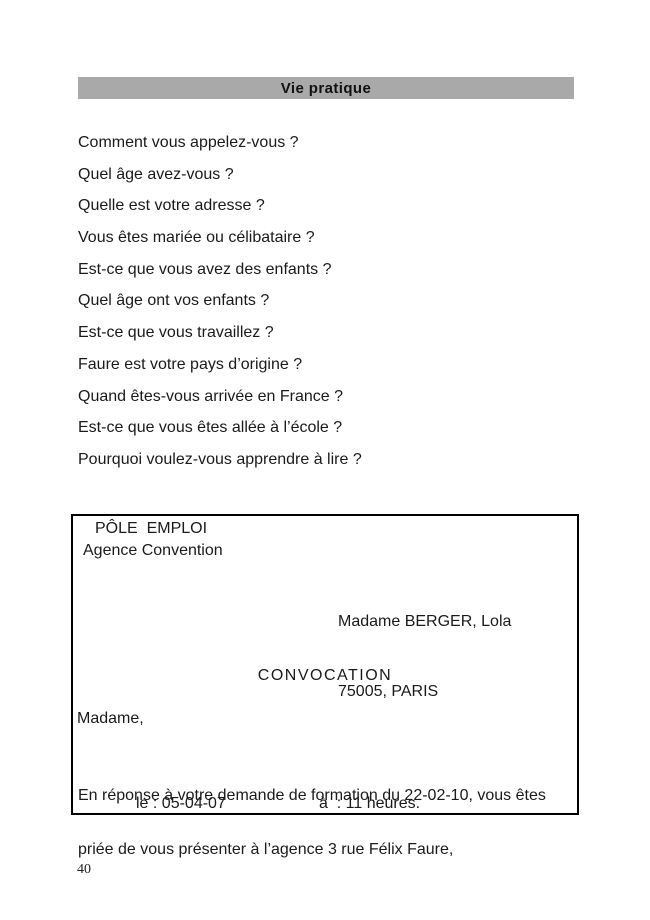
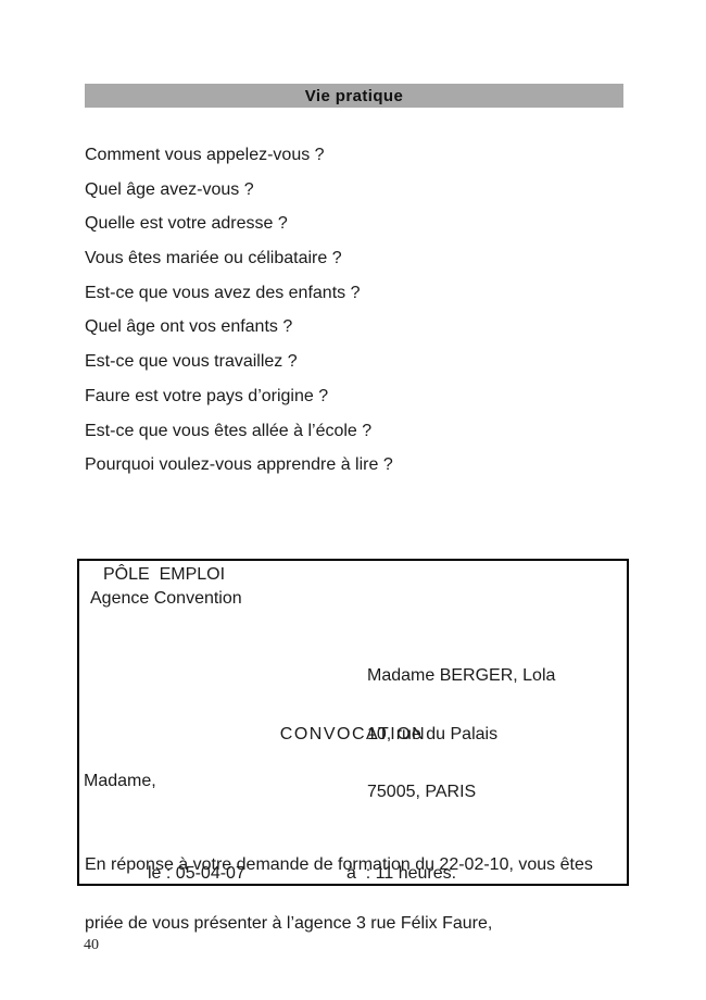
  Vie pratique
  Comment vous appelez-vous ?
  Quel âge avez-vous ?
  Quelle est votre adresse ?
  Vous êtes mariée ou célibataire ?
  Est-ce que vous avez des enfants ?
  Quel âge ont vos enfants ?
  Est-ce que vous travaillez ?
  Faure est votre pays d’origine ?
- Quand êtes-vous arrivée en France ?
  Est-ce que vous êtes allée à l’école ?
  Pourquoi voulez-vous apprendre à lire ?
  PÔLE EMPLOI
  Agence Convention
  Madame BERGER, Lola
+ 10, rue du Palais
  75005, PARIS
  CONVOCATION
  Madame,
  En réponse à votre demande de formation du 22-02-10, vous êtes
  priée de vous présenter à l’agence 3 rue Félix Faure,
  le : 05-04-07
  à : 11 heures.
  40
